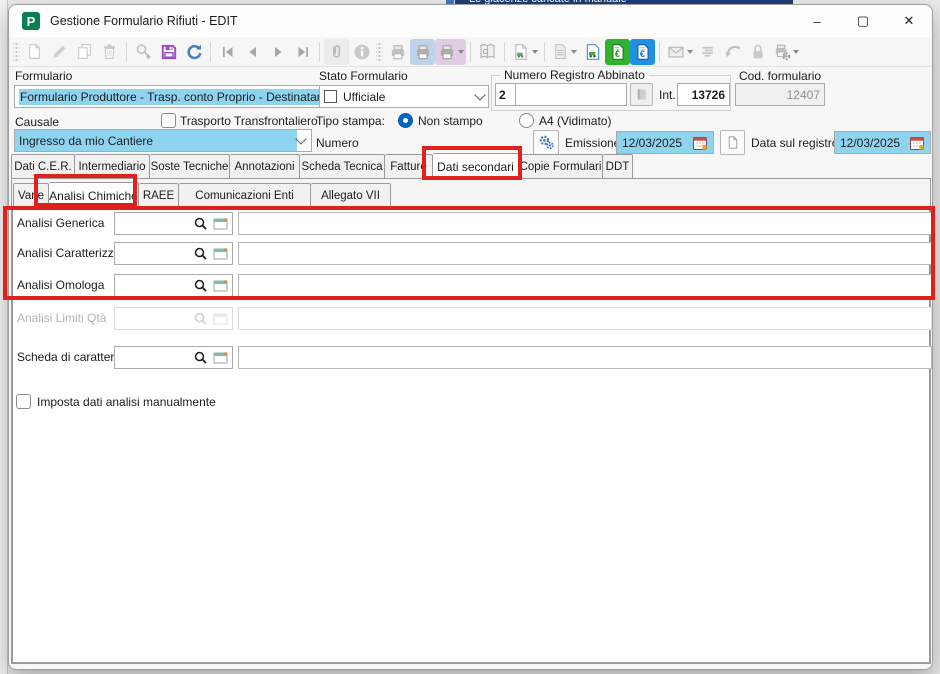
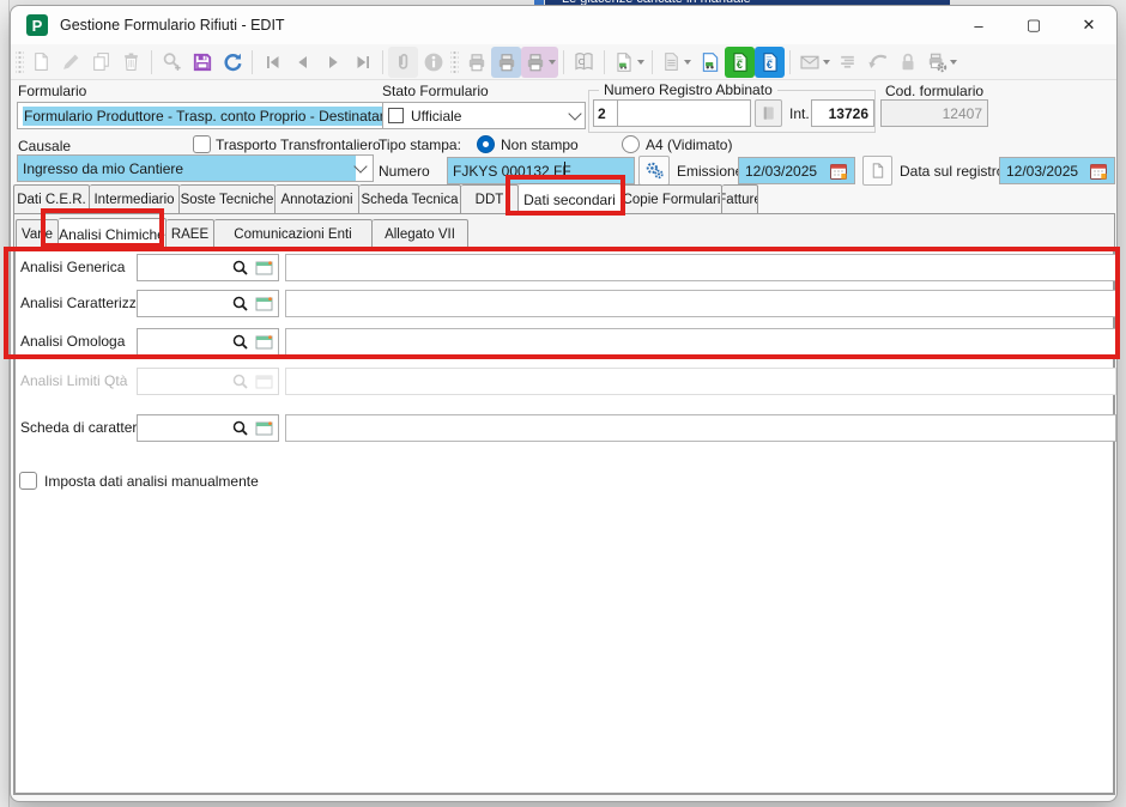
  P
  Gestione Formulario Rifiuti - EDIT
  –
  ▢
  ✕
  C
  €
  €
  Formulario
  Formulario Produttore - Trasp. conto Proprio - Destinata
  Stato Formulario
  Ufficiale
  Numero Registro Abbinato
  2
  Int.
  13726
  Cod. formulario
  12407
  Causale
  Ingresso da mio Cantiere
  Trasporto Transfrontaliero
  Tipo stampa:
  Non stampo
  A4 (Vidimato)
  Numero
+ FJKYS 000132 FF
  Emission
  12/03/2025
  Data sul registr
  12/03/2025
  Dati C.E.R.
  Intermediario
  Soste Tecniche
  Annotazioni
  Scheda Tecnica
- Fatture
+ DDT
  Dati secondari
  Copie Formulari
- DDT
+ Fatture
  Varie
  Analisi Chimiche
  RAEE
  Comunicazioni Enti
  Allegato VII
  Analisi Generica
  Analisi Caratterizz
  Analisi Omologa
  Analisi Limiti Qtà
  Scheda di caratter
  Imposta dati analisi manualmente
